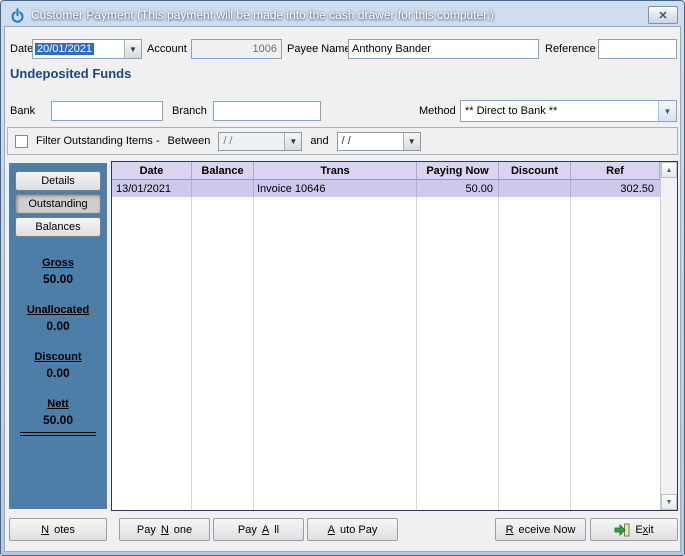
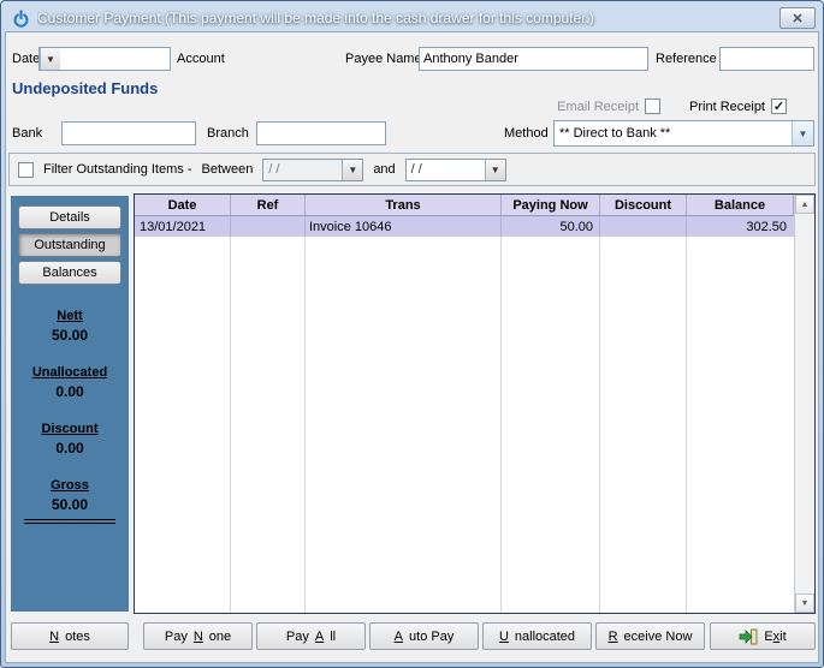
  Customer Payment (This payment will be made into the cash drawer for this computer.)
  ✕
  Date
- 20/01/2021
  ▼
  Account
- 1006
  Payee Nam
  Anthony Bander
  Reference
  Undeposited Funds
+ Email Receipt
+ Print Receipt
+ ✓
  Bank
  Branch
  Method
  ** Direct to Bank **
  ▼
  Filter Outstanding Items -
  Between
  / /
  ▼
  and
  / /
  ▼
  Details
  Outstanding
  Balances
- Gross
+ Nett
  50.00
  Unallocated
  0.00
  Discount
  0.00
- Nett
+ Gross
  50.00
  Date
- Balance
+ Ref
  Trans
  Paying Now
  Discount
- Ref
+ Balance
  13/01/2021
  Invoice 10646
  50.00
  302.50
  N
  otes
  Pay
  N
  one
  Pay
  A
  ll
  A
  uto Pay
+ U
+ nallocated
  R
  eceive Now
  Exit
